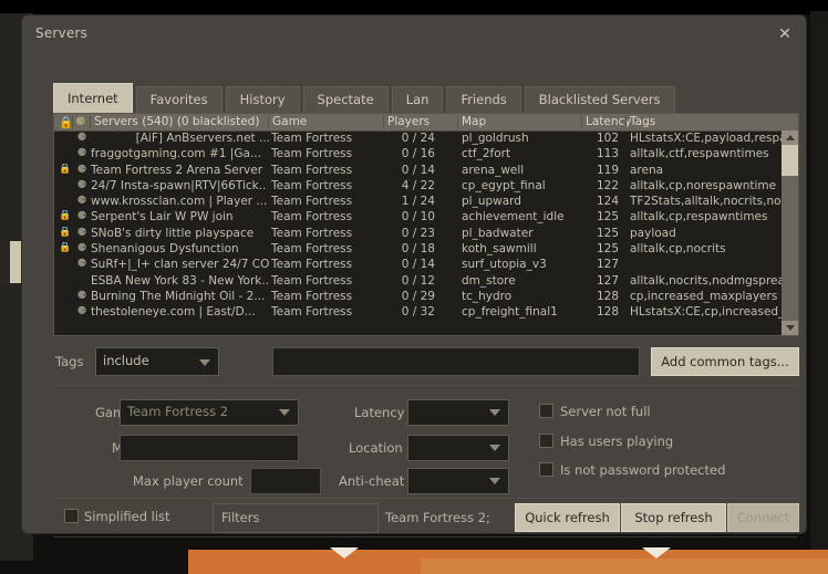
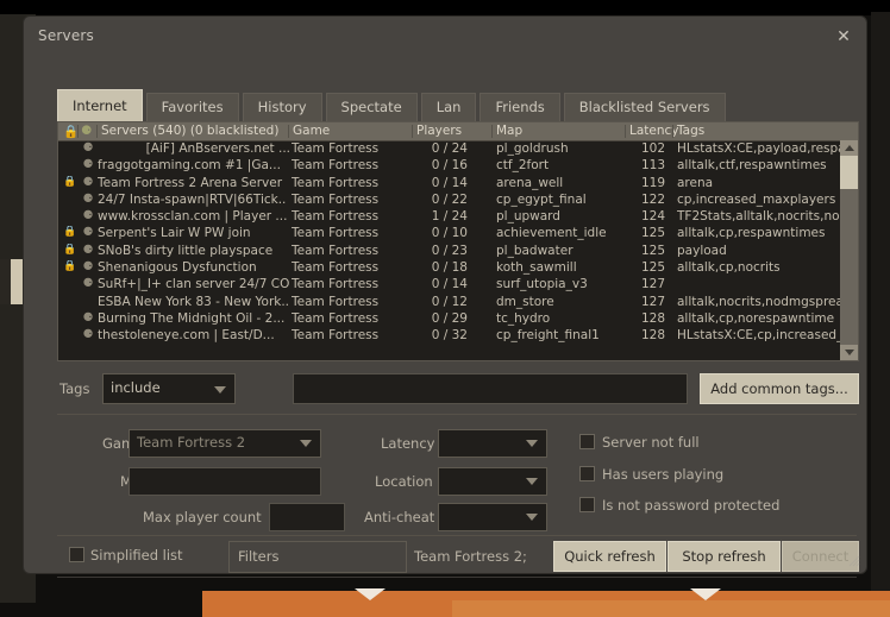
  Servers
  ✕
  Internet
  Favorites
  History
  Spectate
  Lan
  Friends
  Blacklisted Servers
  🔒
  ⚈
  Servers (540) (0 blacklisted)
  Game
  Players
  Map
  Latency
  Tags
  ⚈
  [AiF] AnBservers.net ...
  Team Fortress
  0 / 24
  pl_goldrush
  102
  HLstatsX:CE,payload,resp
  ⚈
  fraggotgaming.com #1 |Ga...
  Team Fortress
  0 / 16
  ctf_2fort
  113
  alltalk,ctf,respawntimes
  🔒
  ⚈
  Team Fortress 2 Arena Server
  Team Fortress
  0 / 14
  arena_well
  119
  arena
  ⚈
  24/7 Insta-spawn|RTV|66Tick..
  Team Fortress
- 4 / 22
+ 0 / 22
  cp_egypt_final
  122
- alltalk,cp,norespawntime
+ cp,increased_maxplayers
  ⚈
  www.krossclan.com | Player ...
  Team Fortress
  1 / 24
  pl_upward
  124
  🔒
  ⚈
  Serpent's Lair W PW join
  Team Fortress
  0 / 10
  achievement_idle
  125
  alltalk,cp,respawntimes
  🔒
  ⚈
  SNoB's dirty little playspace
  Team Fortress
  0 / 23
  pl_badwater
  125
  payload
  🔒
  ⚈
  Shenanigous Dysfunction
  Team Fortress
  0 / 18
  koth_sawmill
  125
  alltalk,cp,nocrits
  ⚈
  SuRf+|_I+ clan server 24/7 CO
  Team Fortress
  0 / 14
  surf_utopia_v3
  127
  ESBA New York 83 - New York..
  Team Fortress
  0 / 12
  dm_store
  127
  alltalk,nocrits,nodmgspre
  ⚈
  Burning The Midnight Oil - 2...
  Team Fortress
  0 / 29
  tc_hydro
  128
- cp,increased_maxplayers
+ alltalk,cp,norespawntime
  ⚈
  thestoleneye.com | East/D...
  Team Fortress
  0 / 32
  cp_freight_final1
  128
  Tags
  include
  Add common tags...
  Team Fortress 2
  Max player count
  Latency
  Location
  Anti-cheat
  Server not full
  Has users playing
  Is not password protected
  Simplified list
  Filters
  Team Fortress 2;
  Quick refresh
  Stop refresh
  Connect
